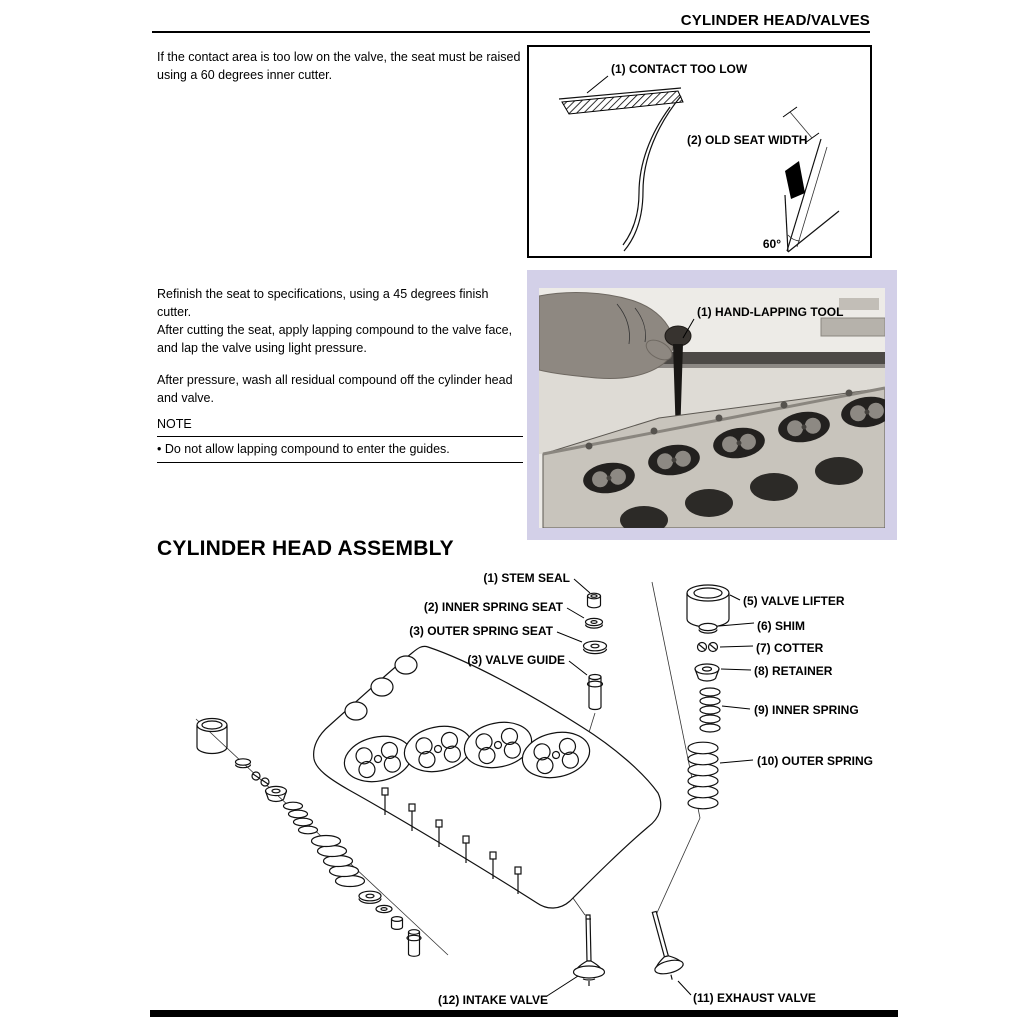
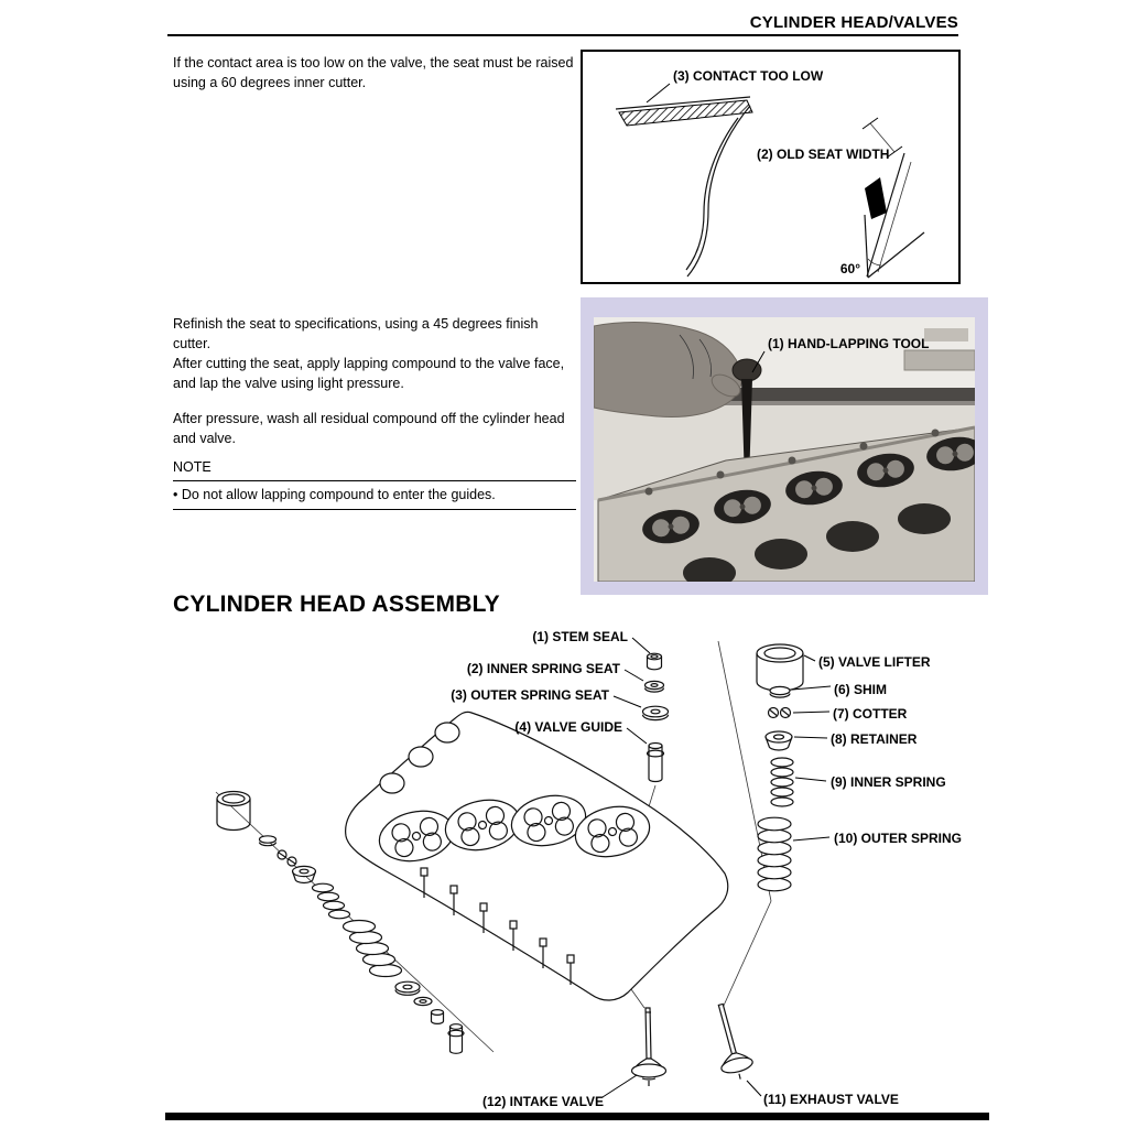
  CYLINDER HEAD/VALVES
  If the contact area is too low on the valve, the seat must be raised using a 60 degrees inner cutter.
- (1) CONTACT TOO LOW
+ (3) CONTACT TOO LOW
  (2) OLD SEAT WIDTH
  60°
  Refinish the seat to specifications, using a 45 degrees finish cutter.
  After cutting the seat, apply lapping compound to the valve face, and lap the valve using light pressure.
  After pressure, wash all residual compound off the cylinder head and valve.
  NOTE
  • Do not allow lapping compound to enter the guides.
  (1) HAND-LAPPING TOOL
  CYLINDER HEAD ASSEMBLY
  (1) STEM SEAL
  (2) INNER SPRING SEAT
  (3) OUTER SPRING SEAT
- (3) VALVE GUIDE
+ (4) VALVE GUIDE
  (5) VALVE LIFTER
  (6) SHIM
  (7) COTTER
  (8) RETAINER
  (9) INNER SPRING
  (10) OUTER SPRING
  (12) INTAKE VALVE
  (11) EXHAUST VALVE
